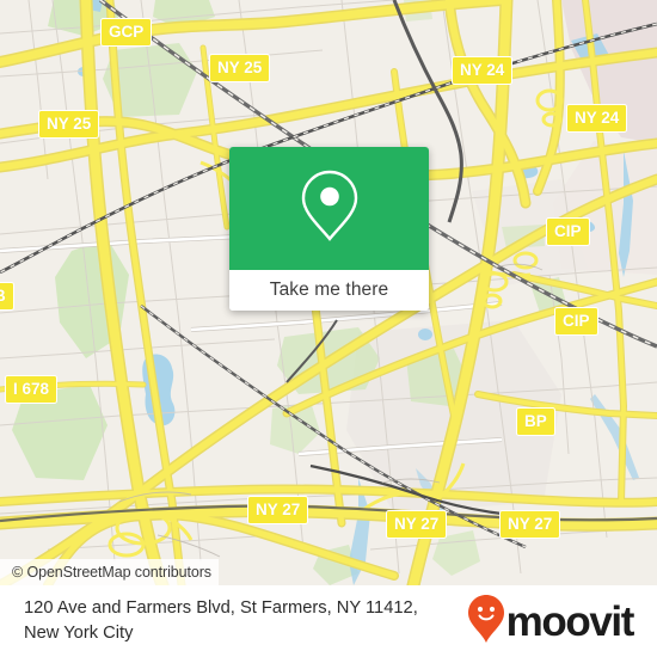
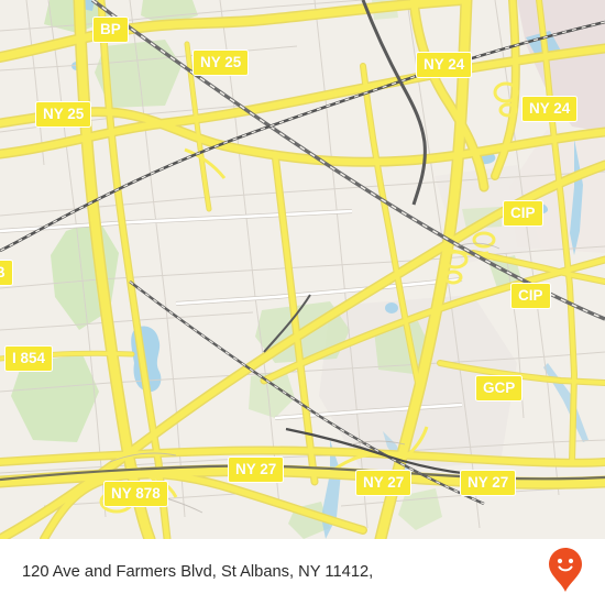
- GCP
+ BP
  NY 25
  NY 24
  NY 25
  NY 24
  CIP
  CIP
- I 678
+ I 854
- BP
+ GCP
  NY 27
+ NY 878
  NY 27
  NY 27
- © OpenStreetMap contributors
- Take me there
- 120 Ave and Farmers Blvd, St Farmers, NY 11412,
+ 120 Ave and Farmers Blvd, St Albans, NY 11412,
- New York City
- moovit
